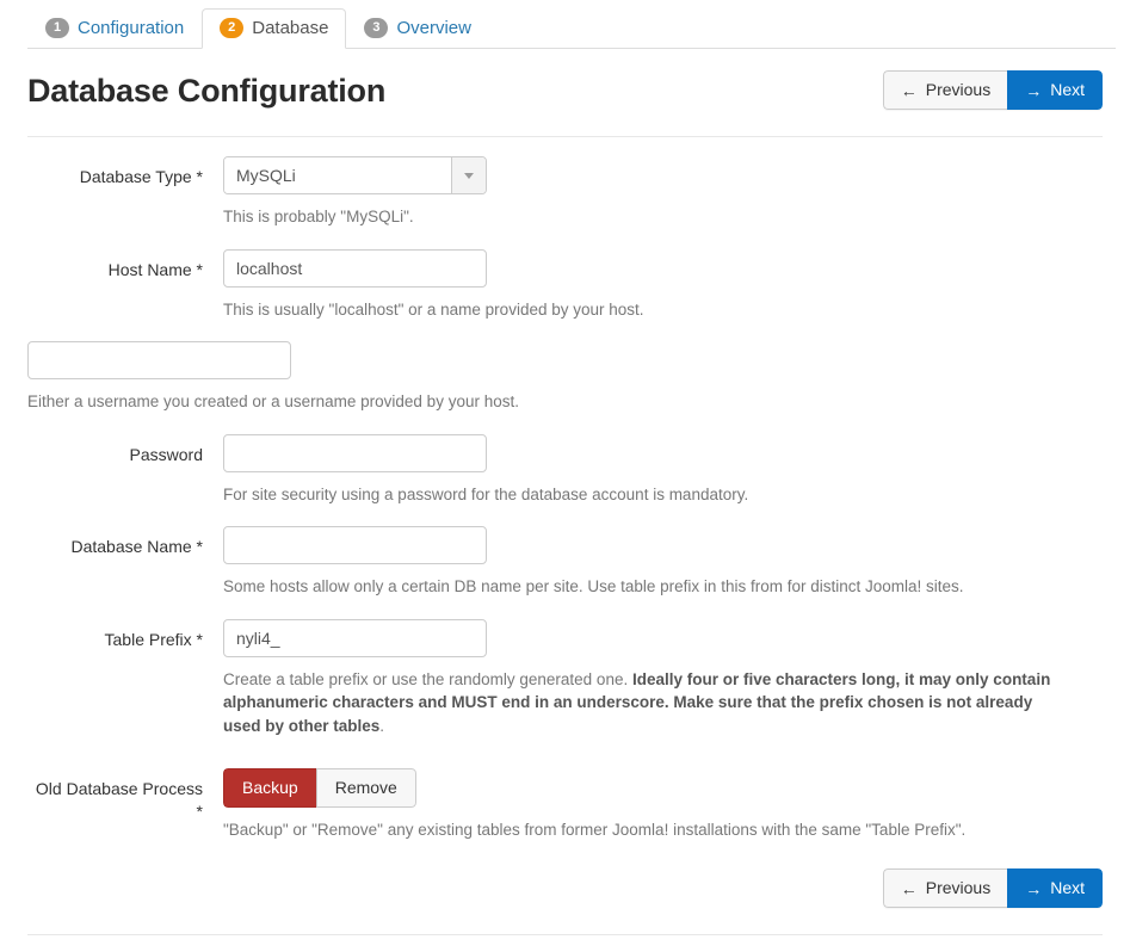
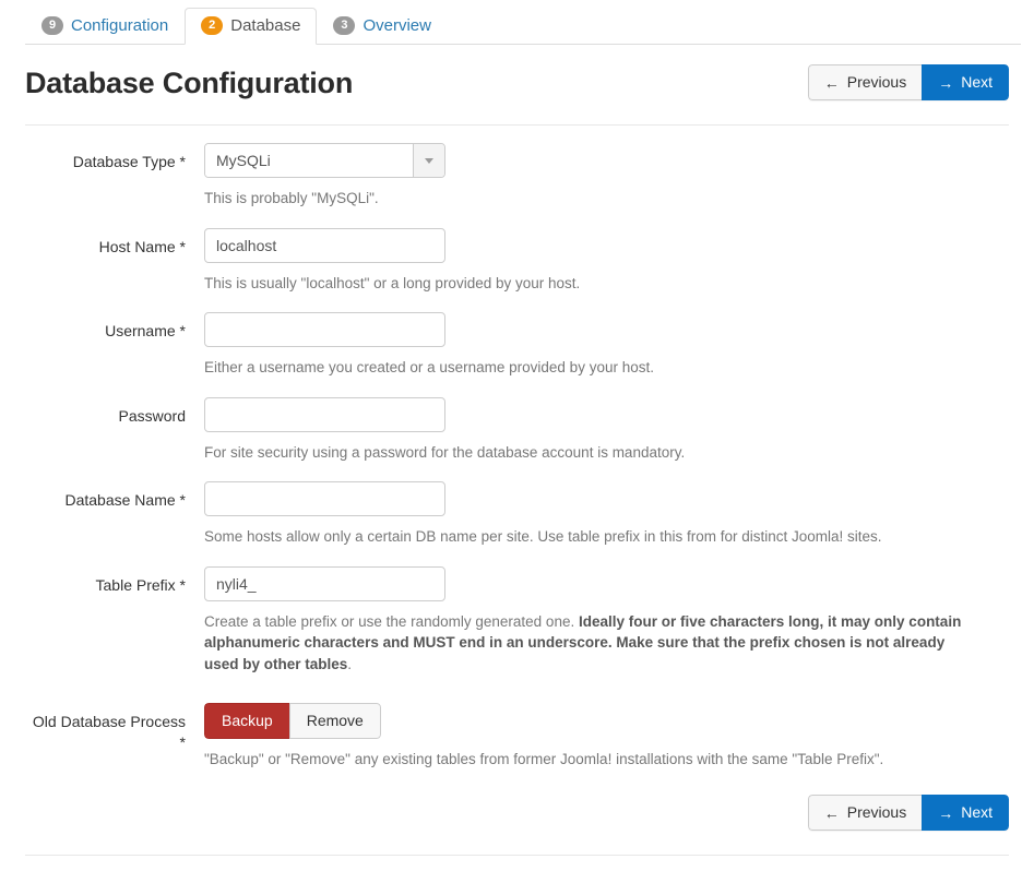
- 1
+ 9
  Configuration
  2
  Database
  3
  Overview
  Database Configuration
  ←
  Previous
  →
  Next
  Database Type *
  MySQLi
  This is probably "MySQLi".
  Host Name *
  localhost
- This is usually "localhost" or a name provided by your host.
+ This is usually "localhost" or a long provided by your host.
+ Username *
  Either a username you created or a username provided by your host.
  Password
  For site security using a password for the database account is mandatory.
  Database Name *
  Some hosts allow only a certain DB name per site. Use table prefix in this from for distinct Joomla! sites.
  Table Prefix *
  nyli4_
  Create a table prefix or use the randomly generated one. Ideally four or five characters long, it may only contain alphanumeric characters and MUST end in an underscore. Make sure that the prefix chosen is not already used by other tables.
  Old Database Process *
  Backup
  Remove
  "Backup" or "Remove" any existing tables from former Joomla! installations with the same "Table Prefix".
  ←
  Previous
  →
  Next
